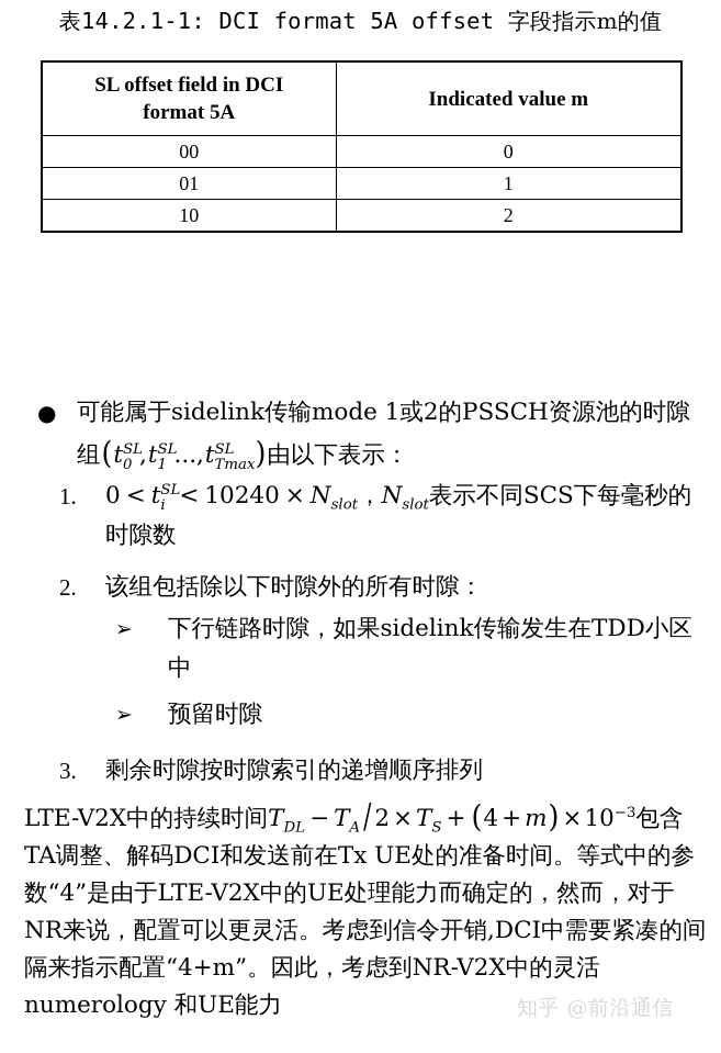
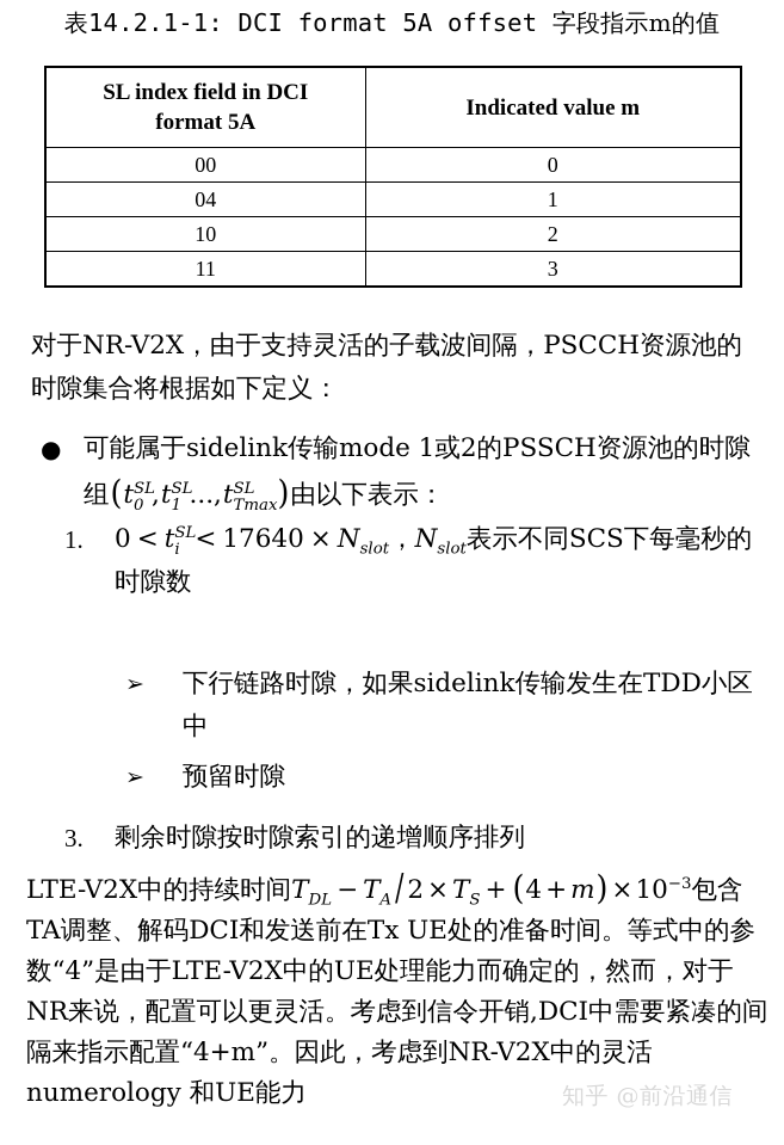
  表14.2.1-1: DCI format 5A offset 字段指示m的值
- SL offset field in DCIformat 5A	Indicated value m
+ SL index field in DCIformat 5A	Indicated value m
  00	0
- 01	1
+ 04	1
  10	2
+ 11	3
+ 对于NR-V2X，由于支持灵活的子载波间隔，PSCCH资源池的时隙集合将根据如下定义：
  ●
  可能属于sidelink传输mode 1或2的PSSCH资源池的时隙组(t
  SL
  0
  ,t
  SL
  1
  ...,t
  SL
  Tmax
  )由以下表示：
  1.
  0 < t
  SL
  i
- < 10240 × Nslot，Nslot表示不同SCS下每毫秒的时隙数
+ < 17640 × Nslot，Nslot表示不同SCS下每毫秒的时隙数
- 2.
- 该组包括除以下时隙外的所有时隙：
  ➢
  下行链路时隙，如果sidelink传输发生在TDD小区中
  ➢
  预留时隙
  3.
  剩余时隙按时隙索引的递增顺序排列
  LTE-V2X中的持续时间TDL− TA/2×TS+ (4+m)×10−3包含TA调整、解码DCI和发送前在Tx UE处的准备时间。等式中的参数“4”是由于LTE-V2X中的UE处理能力而确定的，然而，对于NR来说，配置可以更灵活。考虑到信令开销,DCI中需要紧凑的间隔来指示配置“4+m”。因此，考虑到NR-V2X中的灵活numerology 和UE能力
  知乎 @前沿通信
